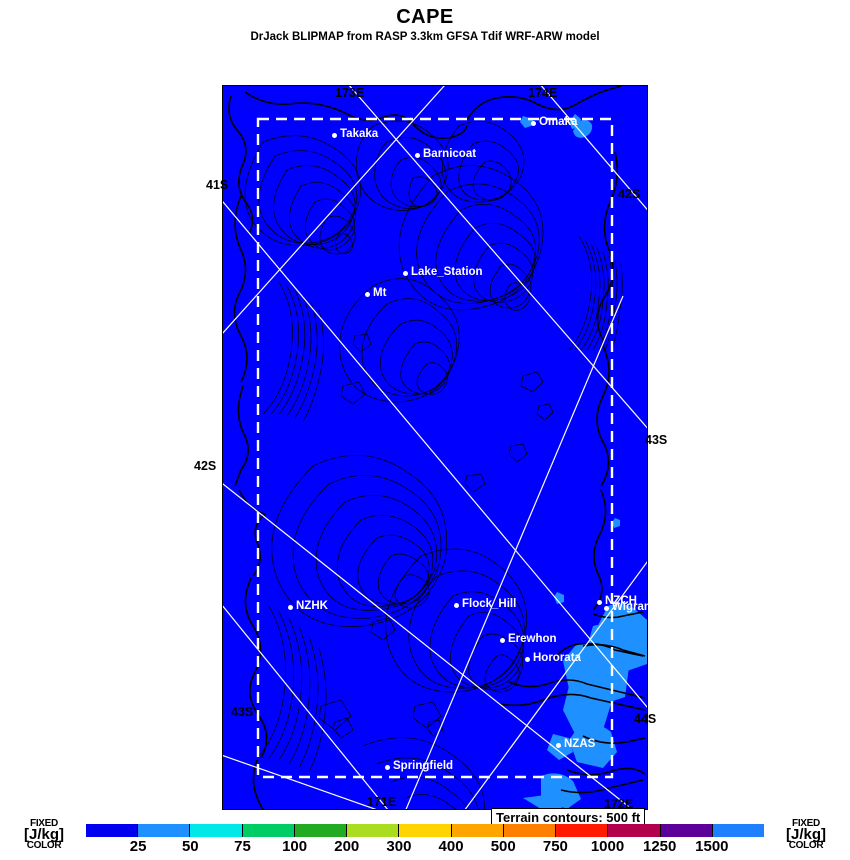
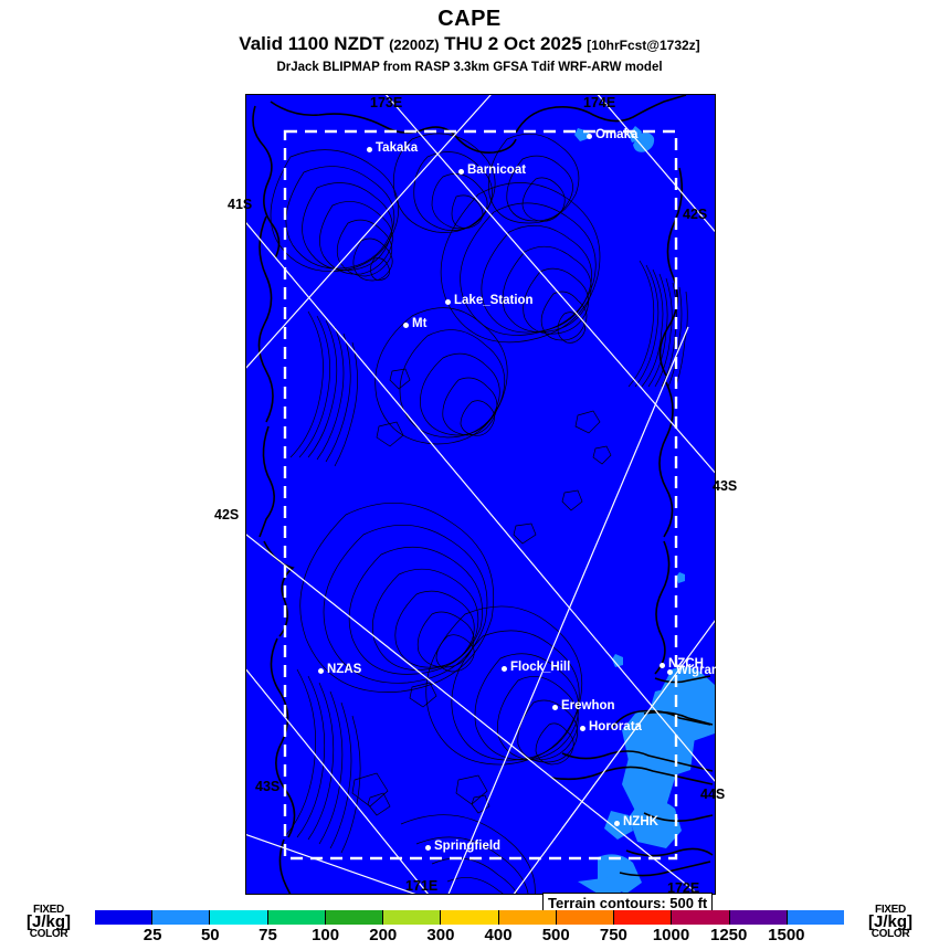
  CAPE
+ Valid 1100 NZDT (2200Z) THU 2 Oct 2025 [10hrFcst@1732z]
  DrJack BLIPMAP from RASP 3.3km GFSA Tdif WRF-ARW model
  173E
  174E
  41S
  42S
  42S
  43S
  43S
  44S
  171E
  172E
  Takaka
  Omaka
  Barnicoat
  Lake_Station
  Mt
- NZHK
+ NZAS
  Flock_Hill
  NZCH
  Wigram
  Erewhon
  Hororata
- NZAS
+ NZHK
  Springfield
  Terrain contours: 500 ft
  FIXED
  [J/kg]
  COLOR
  25
  50
  75
  100
  200
  300
  400
  500
  750
  1000
  1250
  1500
  FIXED
  [J/kg]
  COLOR
